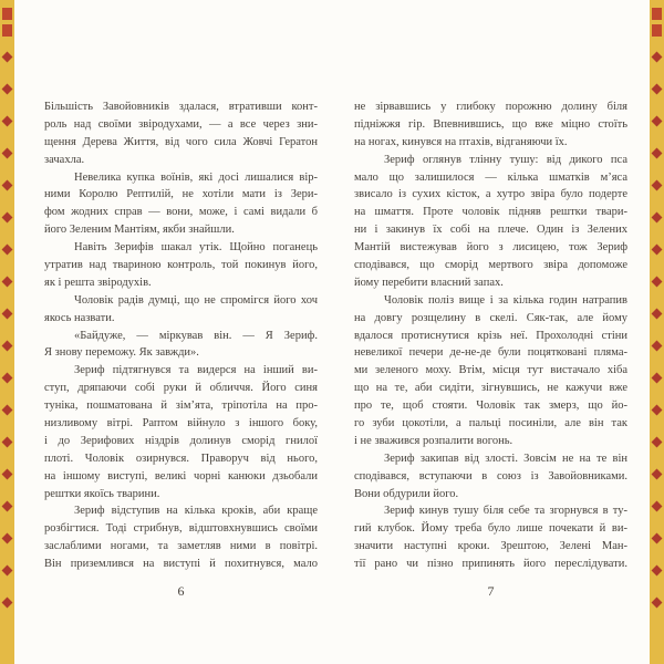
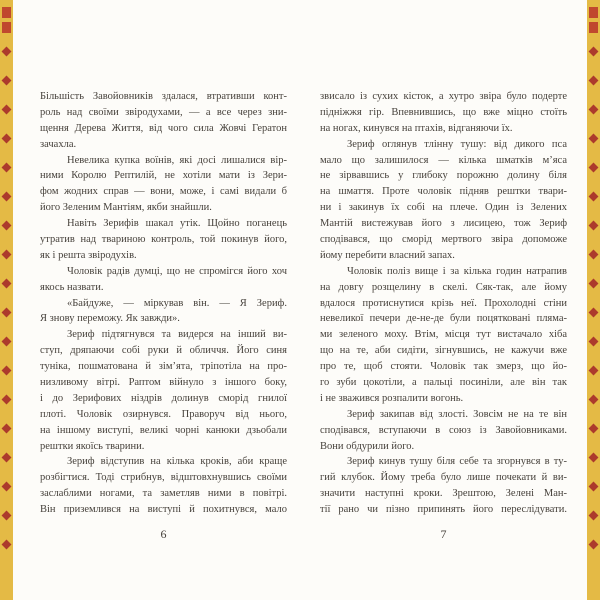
  Більшість Завойовників здалася, втративши конт-
  роль над своїми звіродухами, — а все через зни-
  щення Дерева Життя, від чого сила Жовчі Гератон
  зачахла.
  Невелика купка воїнів, які досі лишалися вір-
  ними Королю Рептилій, не хотіли мати із Зери-
  фом жодних справ — вони, може, і самі видали б
  його Зеленим Мантіям, якби знайшли.
  Навіть Зерифів шакал утік. Щойно поганець
  утратив над твариною контроль, той покинув його,
  як і решта звіродухів.
  Чоловік радів думці, що не спромігся його хоч
  якось назвати.
  «Байдуже, — міркував він. — Я Зериф.
  Я знову переможу. Як завжди».
  Зериф підтягнувся та видерся на інший ви-
  ступ, дряпаючи собі руки й обличчя. Його синя
  туніка, пошматована й зім’ята, тріпотіла на про-
  низливому вітрі. Раптом війнуло з іншого боку,
  і до Зерифових ніздрів долинув сморід гнилої
  плоті. Чоловік озирнувся. Праворуч від нього,
  на іншому виступі, великі чорні канюки дзьобали
  рештки якоїсь тварини.
  Зериф відступив на кілька кроків, аби краще
  розбігтися. Тоді стрибнув, відштовхнувшись своїми
  заслаблими ногами, та заметляв ними в повітрі.
  Він приземлився на виступі й похитнувся, мало
- не зірвавшись у глибоку порожню долину біля
+ звисало із сухих кісток, а хутро звіра було подерте
  підніжжя гір. Впевнившись, що вже міцно стоїть
  на ногах, кинувся на птахів, відганяючи їх.
  Зериф оглянув тлінну тушу: від дикого пса
  мало що залишилося — кілька шматків м’яса
- звисало із сухих кісток, а хутро звіра було подерте
+ не зірвавшись у глибоку порожню долину біля
  на шмаття. Проте чоловік підняв рештки твари-
  ни і закинув їх собі на плече. Один із Зелених
  Мантій вистежував його з лисицею, тож Зериф
  сподівався, що сморід мертвого звіра допоможе
  йому перебити власний запах.
  Чоловік поліз вище і за кілька годин натрапив
  на довгу розщелину в скелі. Сяк-так, але йому
  вдалося протиснутися крізь неї. Прохолодні стіни
  невеликої печери де-не-де були поцятковані пляма-
  ми зеленого моху. Втім, місця тут вистачало хіба
  що на те, аби сидіти, зігнувшись, не кажучи вже
  про те, щоб стояти. Чоловік так змерз, що йо-
  го зуби цокотіли, а пальці посиніли, але він так
  і не зважився розпалити вогонь.
  Зериф закипав від злості. Зовсім не на те він
  сподівався, вступаючи в союз із Завойовниками.
  Вони обдурили його.
  Зериф кинув тушу біля себе та згорнувся в ту-
  гий клубок. Йому треба було лише почекати й ви-
  значити наступні кроки. Зрештою, Зелені Ман-
  тії рано чи пізно припинять його переслідувати.
  6
  7
